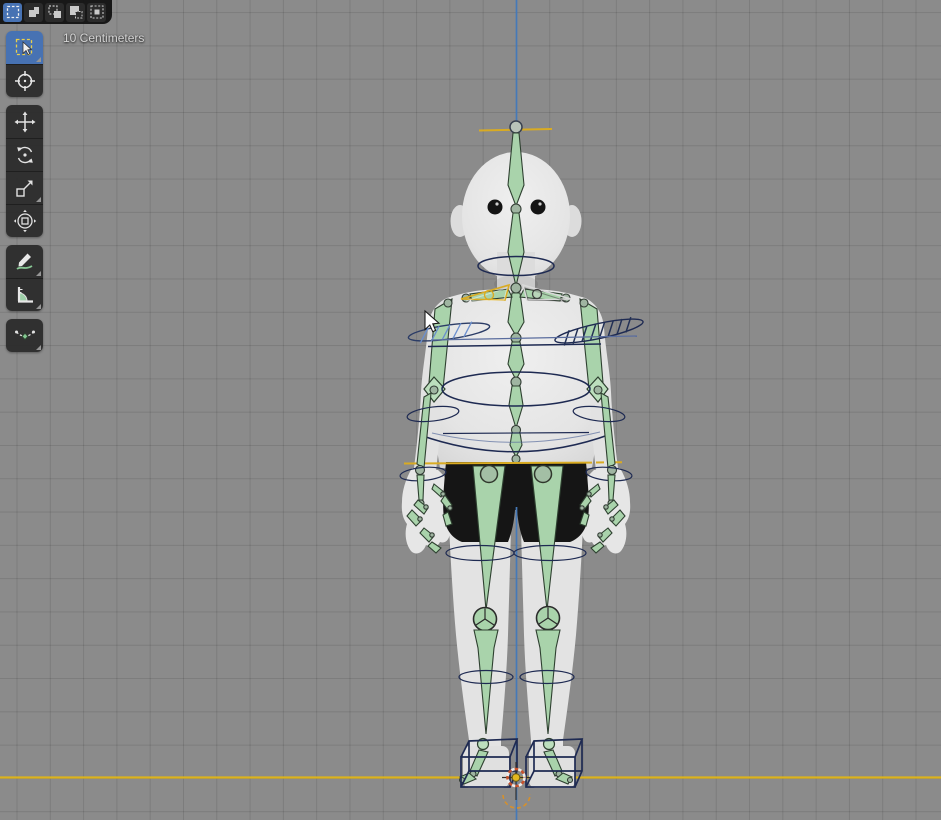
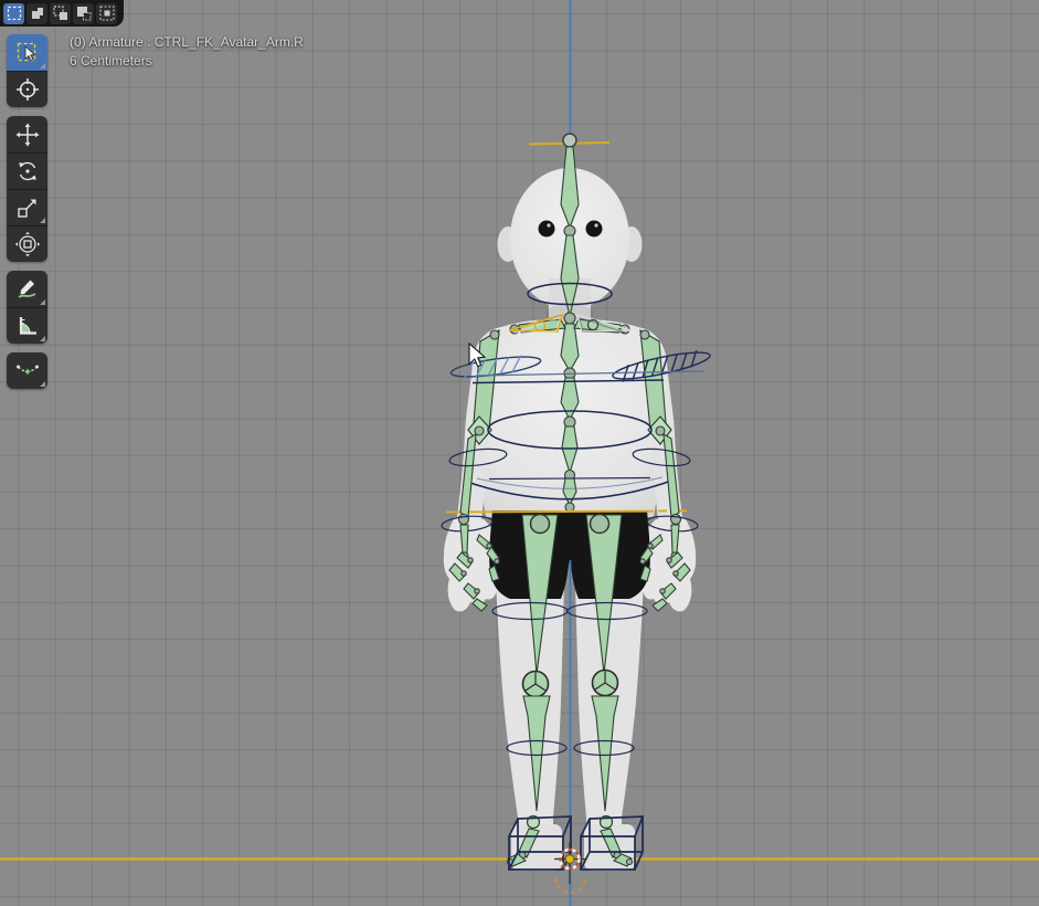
+ (0) Armature : CTRL_FK_Avatar_Arm.R
- 10 Centimeters
+ 6 Centimeters
